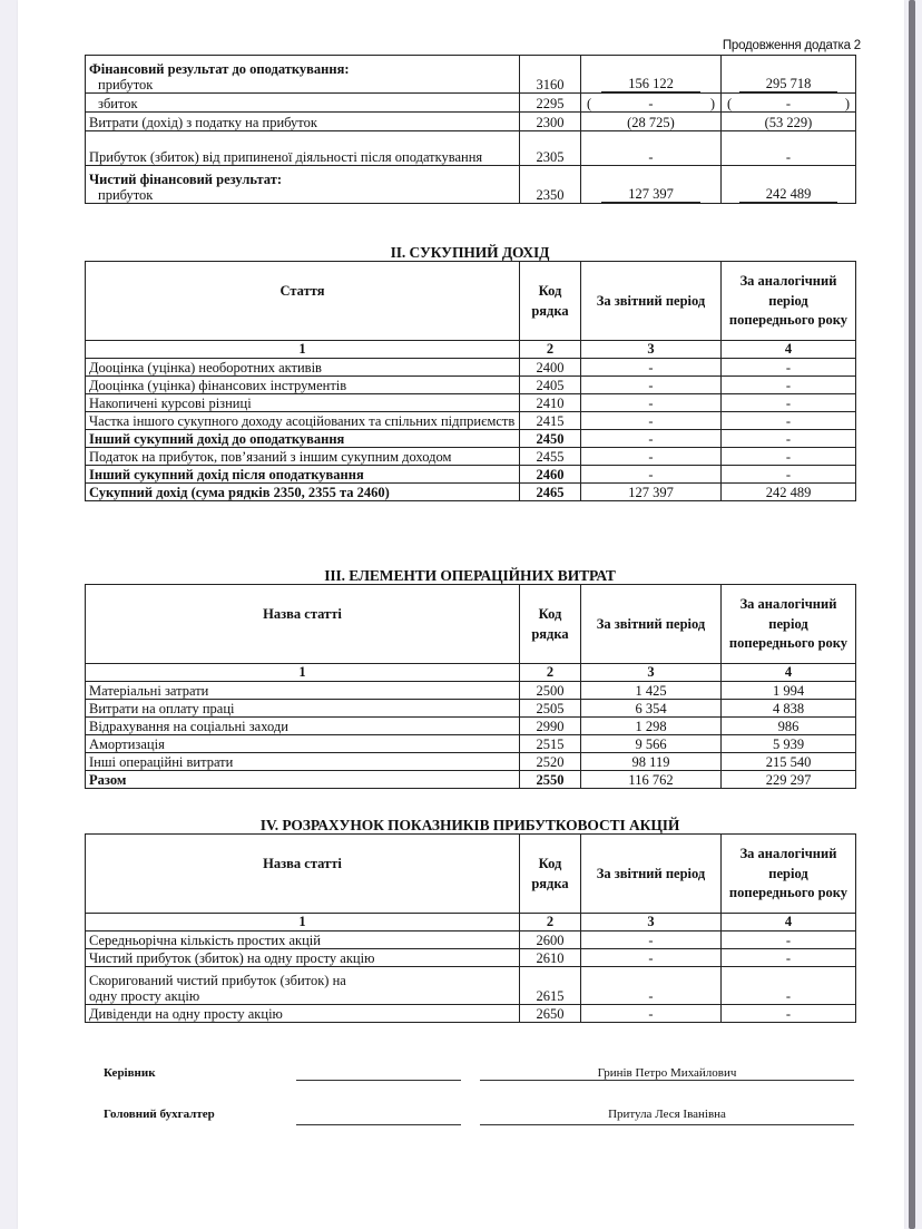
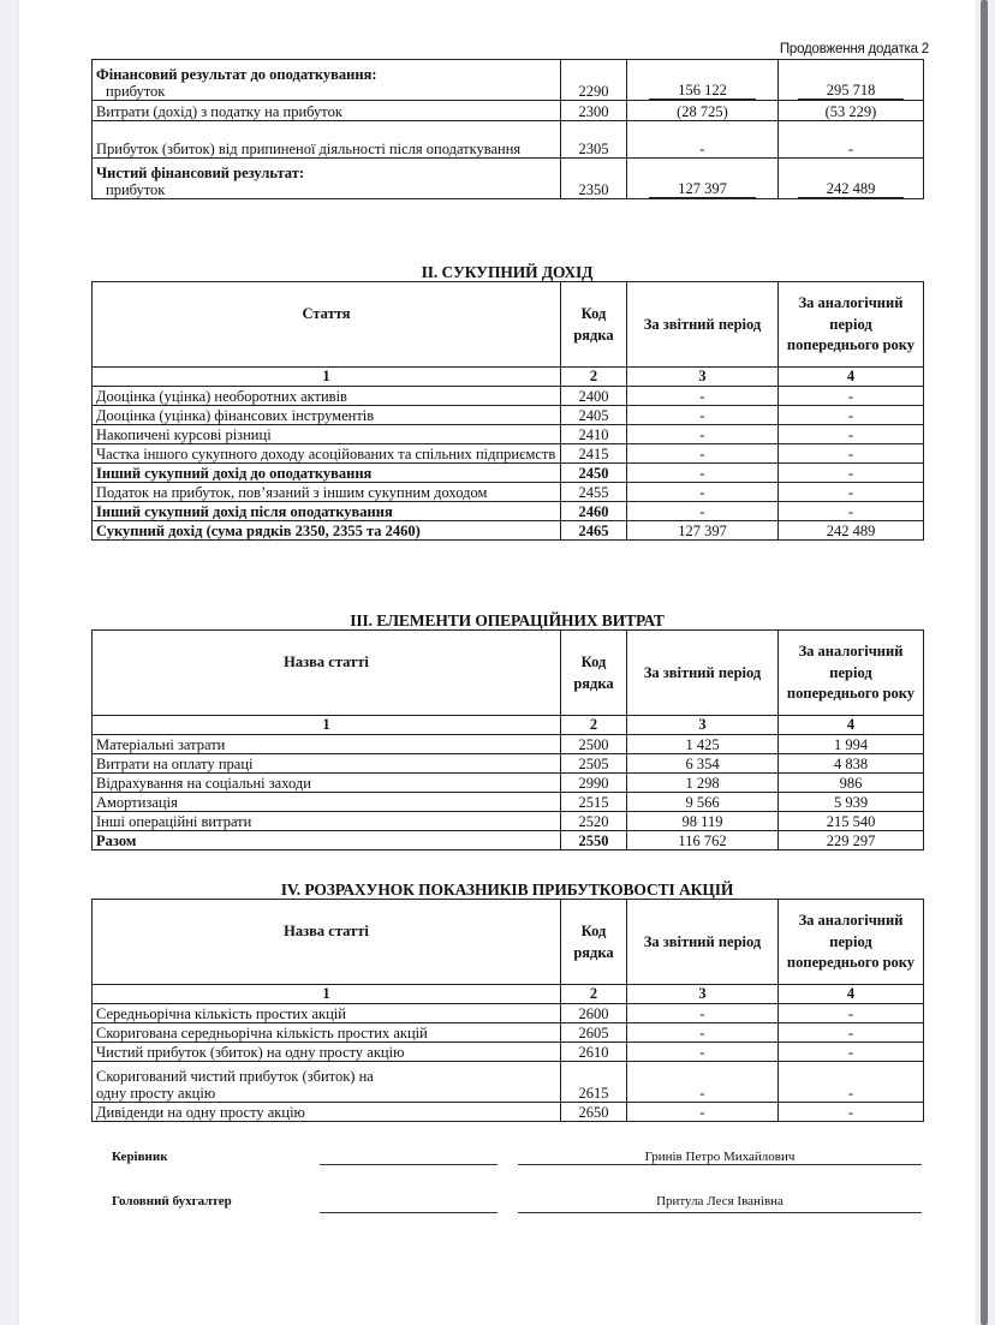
  Продовження додатка 2
- Фінансовий результат до оподаткування: прибуток	3160	156 122	295 718
+ Фінансовий результат до оподаткування: прибуток	2290	156 122	295 718
- збиток	2295	( - )	( - )
  Витрати (дохід) з податку на прибуток	2300	(28 725)	(53 229)
  Прибуток (збиток) від припиненої діяльності після оподаткування	2305	-	-
  Чистий фінансовий результат: прибуток	2350	127 397	242 489
  II. СУКУПНИЙ ДОХІД
  Стаття	Код рядка	За звітний період	За аналогічний період попереднього року
  1	2	3	4
  Дооцінка (уцінка) необоротних активів	2400	-	-
  Дооцінка (уцінка) фінансових інструментів	2405	-	-
  Накопичені курсові різниці	2410	-	-
  Частка іншого сукупного доходу асоційованих та спільних підприємств	2415	-	-
  Інший сукупний дохід до оподаткування	2450	-	-
  Податок на прибуток, пов’язаний з іншим сукупним доходом	2455	-	-
  Інший сукупний дохід після оподаткування	2460	-	-
  Сукупний дохід (сума рядків 2350, 2355 та 2460)	2465	127 397	242 489
  III. ЕЛЕМЕНТИ ОПЕРАЦІЙНИХ ВИТРАТ
  Назва статті	Код рядка	За звітний період	За аналогічний період попереднього року
  1	2	3	4
  Матеріальні затрати	2500	1 425	1 994
  Витрати на оплату праці	2505	6 354	4 838
  Відрахування на соціальні заходи	2990	1 298	986
  Амортизація	2515	9 566	5 939
  Інші операційні витрати	2520	98 119	215 540
  Разом	2550	116 762	229 297
  IV. РОЗРАХУНОК ПОКАЗНИКІВ ПРИБУТКОВОСТІ АКЦІЙ
  Назва статті	Код рядка	За звітний період	За аналогічний період попереднього року
  1	2	3	4
  Середньорічна кількість простих акцій	2600	-	-
+ Скоригована середньорічна кількість простих акцій	2605	-	-
  Чистий прибуток (збиток) на одну просту акцію	2610	-	-
  Скоригований чистий прибуток (збиток) на одну просту акцію	2615	-	-
  Дивіденди на одну просту акцію	2650	-	-
  Керівник
  Гринів Петро Михайлович
  Головний бухгалтер
  Притула Леся Іванівна
